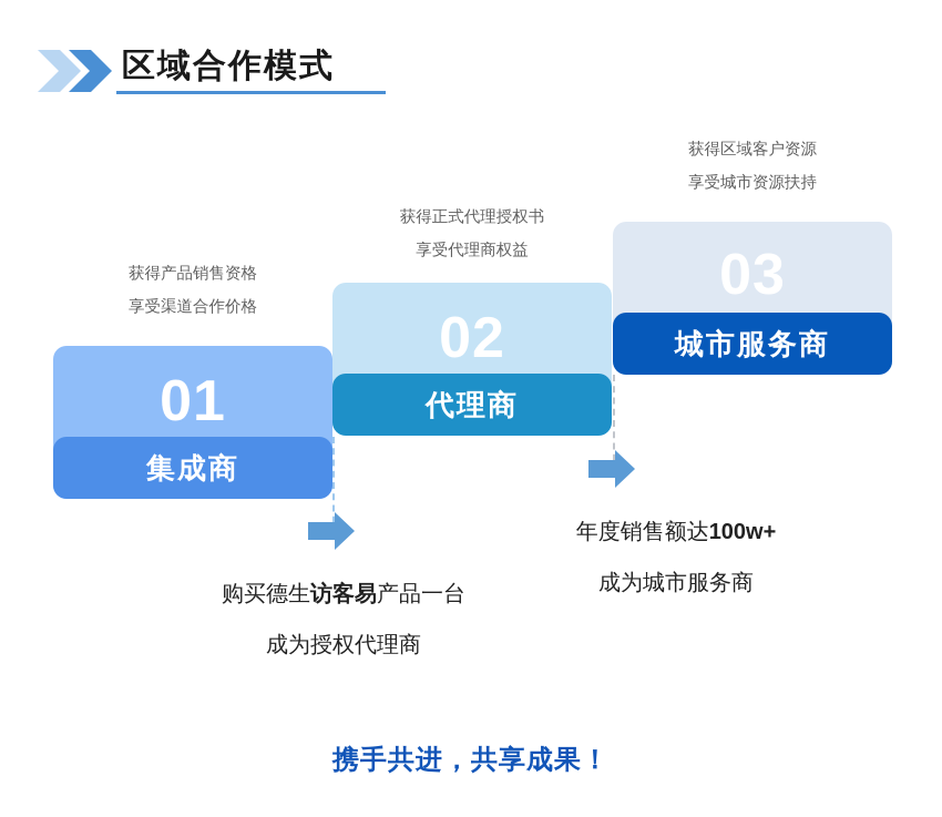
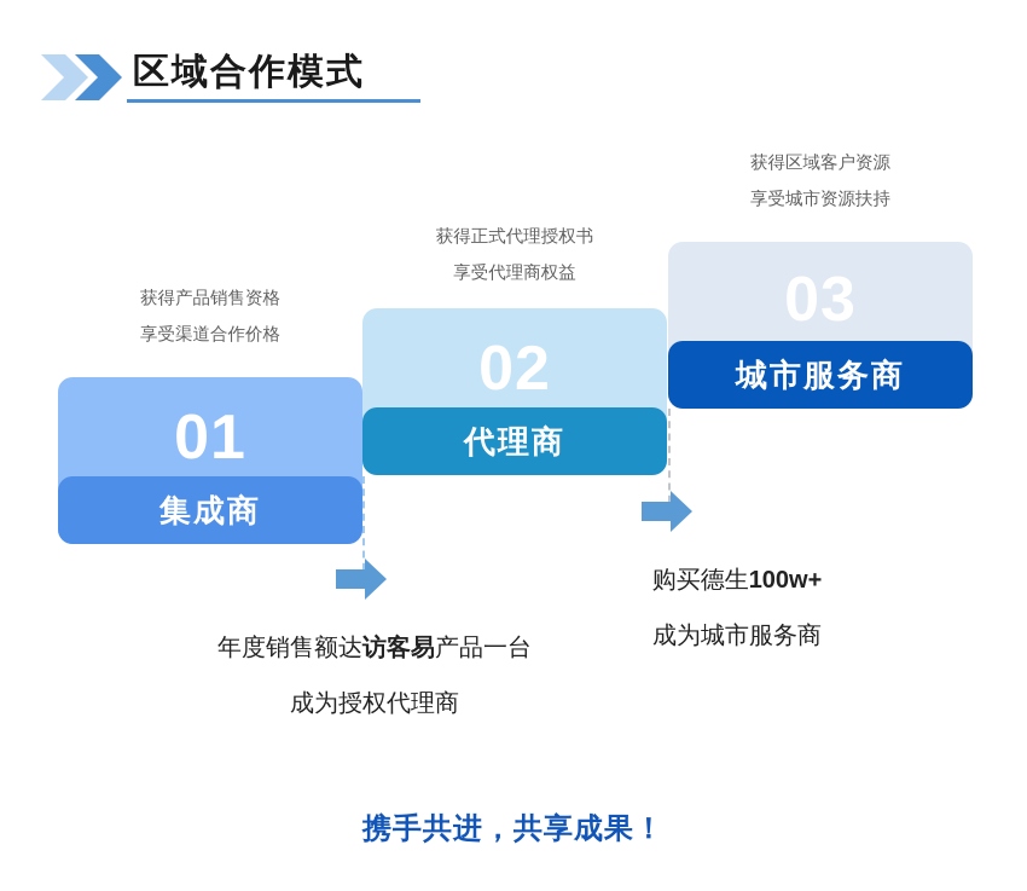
  区域合作模式
  获得产品销售资格
  享受渠道合作价格
  01
  集成商
  获得正式代理授权书
  享受代理商权益
  02
  代理商
  获得区域客户资源
  享受城市资源扶持
  03
  城市服务商
- 购买德生访客易产品一台
+ 年度销售额达访客易产品一台
  成为授权代理商
- 年度销售额达100w+
+ 购买德生100w+
  成为城市服务商
  携手共进，共享成果！
